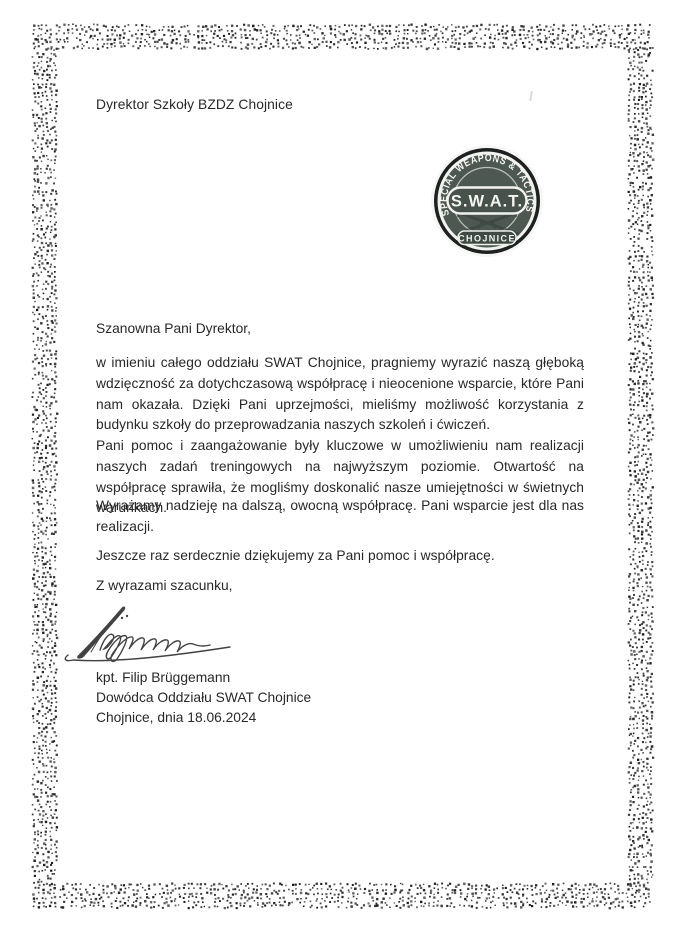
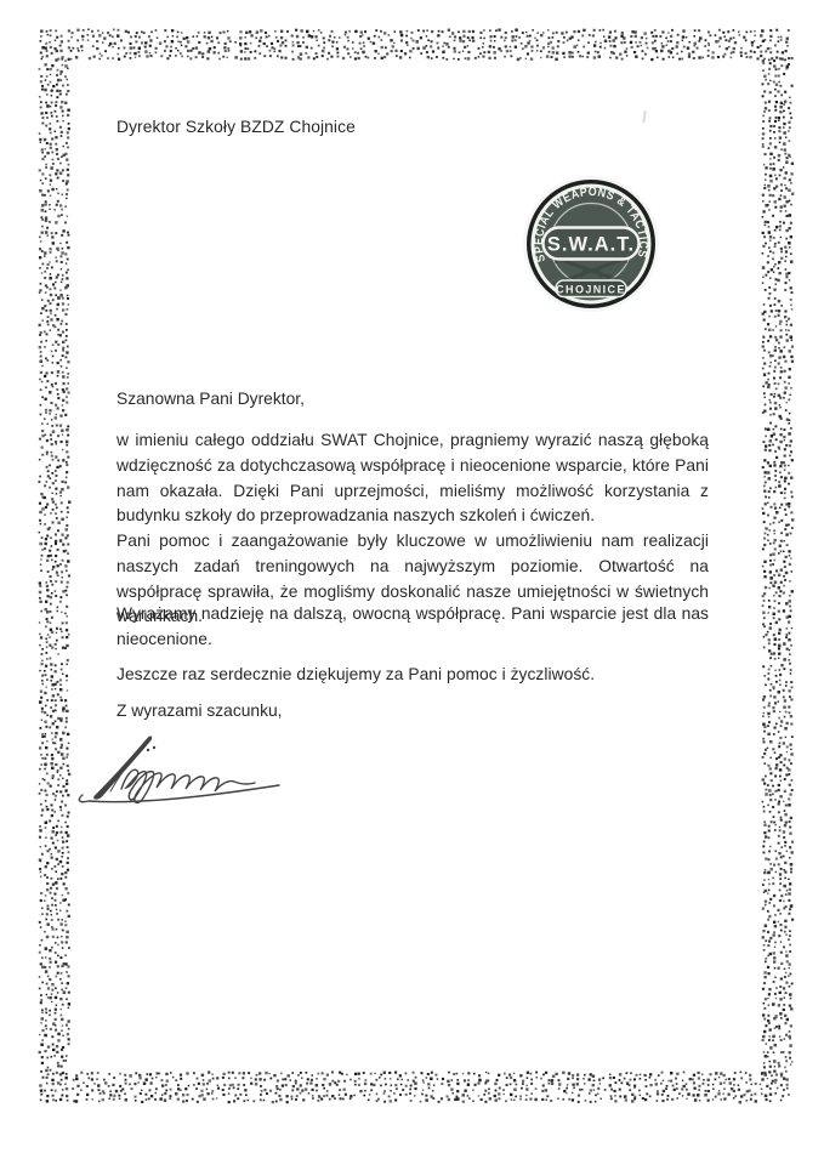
  Dyrektor Szkoły BZDZ Chojnice
  S.W.A.T.
  CHOJNICE
  Szanowna Pani Dyrektor,
  w imieniu całego oddziału SWAT Chojnice, pragniemy wyrazić naszą głęboką wdzięczność za dotychczasową współpracę i nieocenione wsparcie, które Pani nam okazała. Dzięki Pani uprzejmości, mieliśmy możliwość korzystania z budynku szkoły do przeprowadzania naszych szkoleń i ćwiczeń.
  Pani pomoc i zaangażowanie były kluczowe w umożliwieniu nam realizacji naszych zadań treningowych na najwyższym poziomie. Otwartość na współpracę sprawiła, że mogliśmy doskonalić nasze umiejętności w świetnych warunkach.
- Wyrażamy nadzieję na dalszą, owocną współpracę. Pani wsparcie jest dla nas realizacji.
+ Wyrażamy nadzieję na dalszą, owocną współpracę. Pani wsparcie jest dla nas nieocenione.
- Jeszcze raz serdecznie dziękujemy za Pani pomoc i współpracę.
+ Jeszcze raz serdecznie dziękujemy za Pani pomoc i życzliwość.
  Z wyrazami szacunku,
- kpt. Filip Brüggemann
- Dowódca Oddziału SWAT Chojnice
- Chojnice, dnia 18.06.2024
